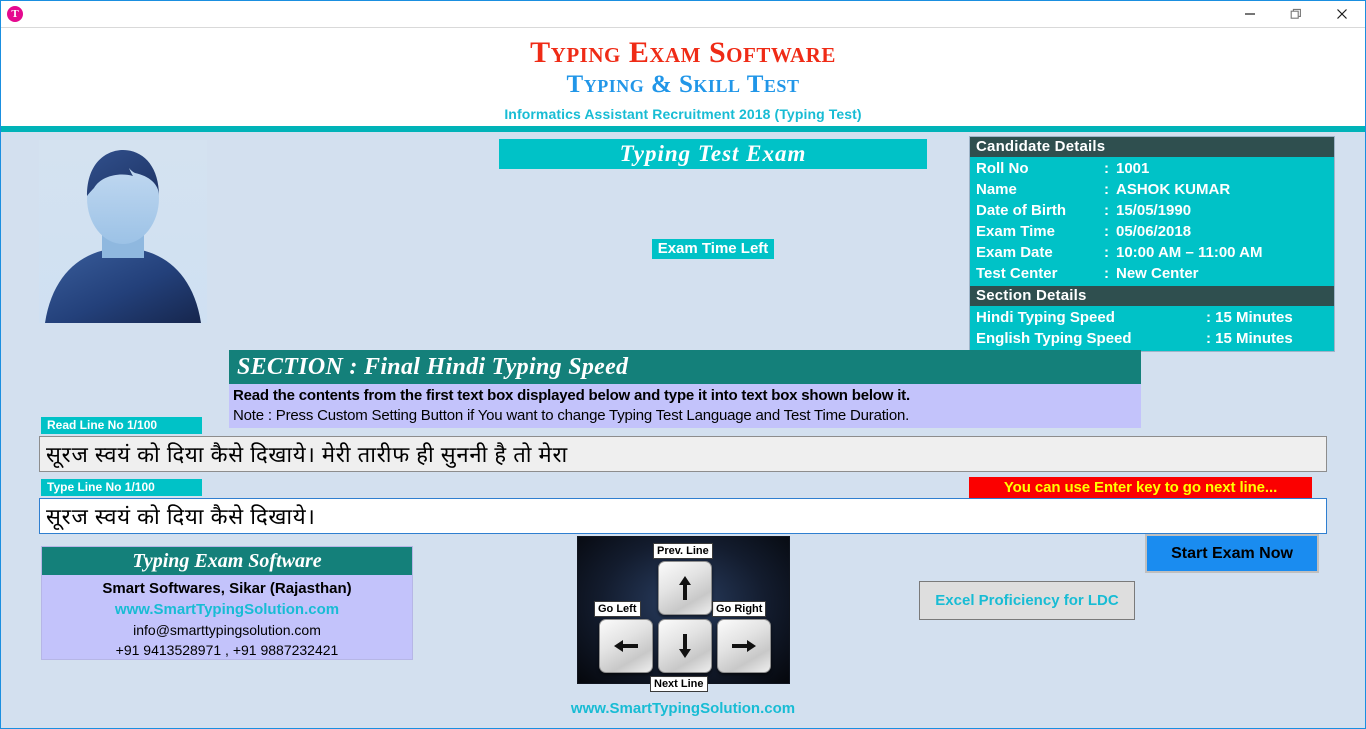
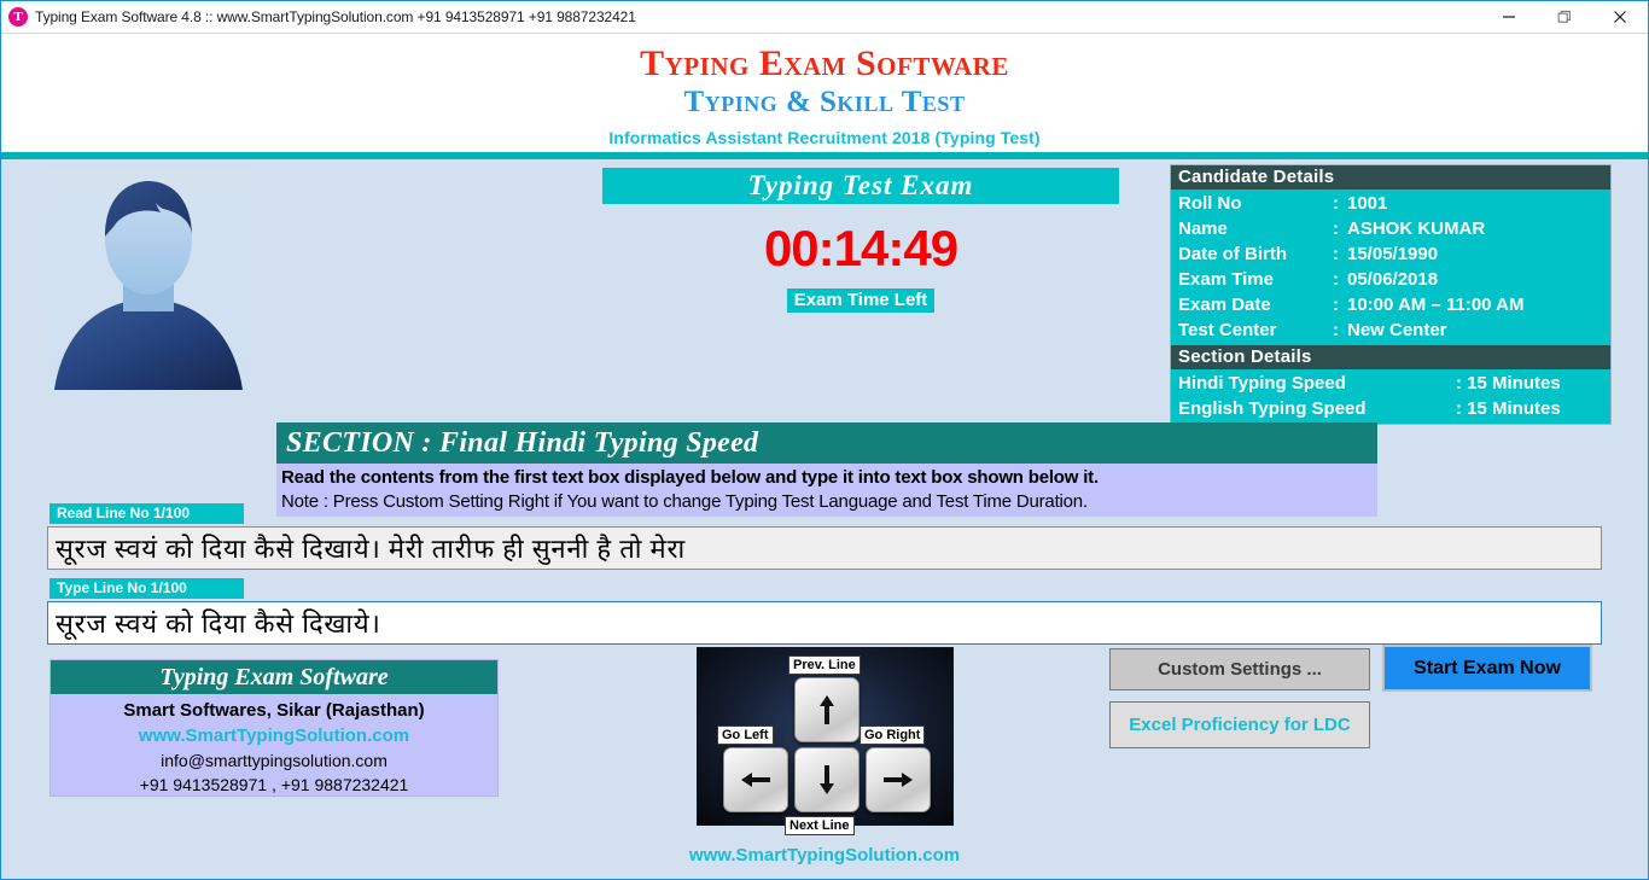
  T
+ Typing Exam Software 4.8 :: www.SmartTypingSolution.com +91 9413528971 +91 9887232421
  Typing Exam Software
  Typing & Skill Test
  Informatics Assistant Recruitment 2018 (Typing Test)
  Typing Test Exam
+ 00:14:49
  Exam Time Left
  Candidate Details
  Roll No
  :
  1001
  Name
  :
  ASHOK KUMAR
  Date of Birth
  :
  15/05/1990
  Exam Time
  :
  05/06/2018
  Exam Date
  :
  10:00 AM – 11:00 AM
  Test Center
  :
  New Center
  Section Details
  Hindi Typing Speed
  : 15 Minutes
  English Typing Speed
  : 15 Minutes
  SECTION : Final Hindi Typing Speed
  Read the contents from the first text box displayed below and type it into text box shown below it.
- Note : Press Custom Setting Button if You want to change Typing Test Language and Test Time Duration.
+ Note : Press Custom Setting Right if You want to change Typing Test Language and Test Time Duration.
  Read Line No 1/100
  सूरज स्वयं को दिया कैसे दिखाये। मेरी तारीफ ही सुननी है तो मेरा
  Type Line No 1/100
- You can use Enter key to go next line...
  सूरज स्वयं को दिया कैसे दिखाये।
  Typing Exam Software
  Smart Softwares, Sikar (Rajasthan)
  www.SmartTypingSolution.com
  info@smarttypingsolution.com
  +91 9413528971 , +91 9887232421
  Prev. Line
  Go Left
  Next Line
  Go Right
+ Custom Settings ...
  Excel Proficiency for LDC
  Start Exam Now
  www.SmartTypingSolution.com
